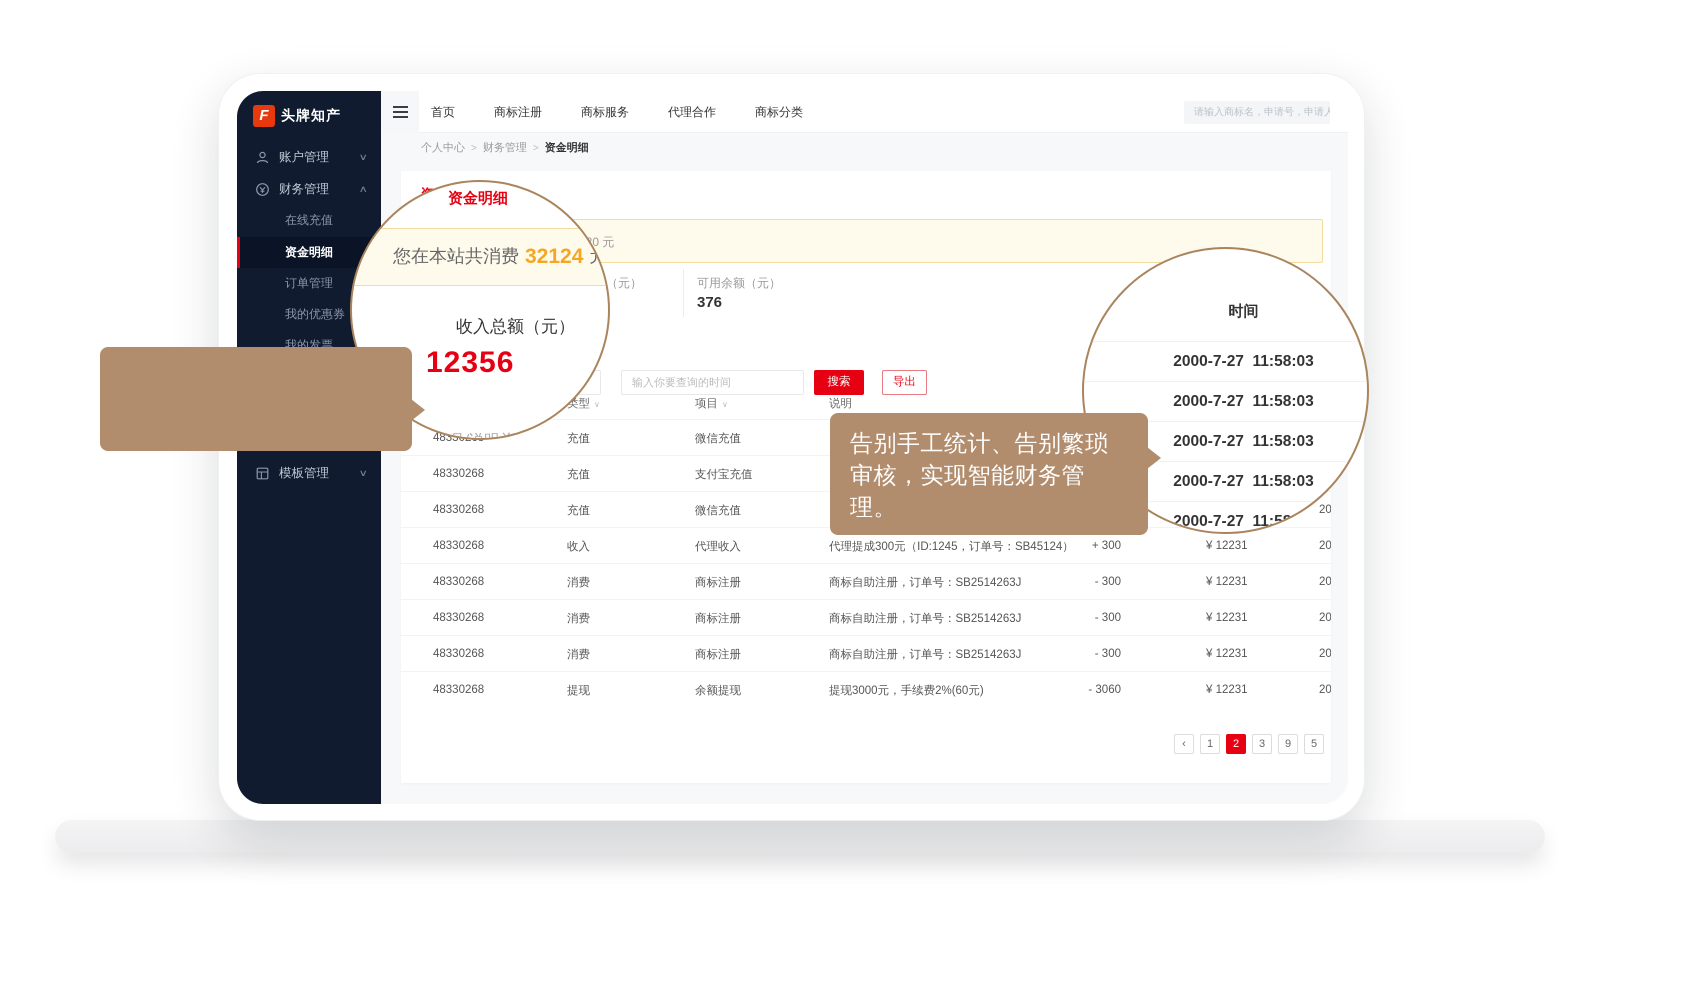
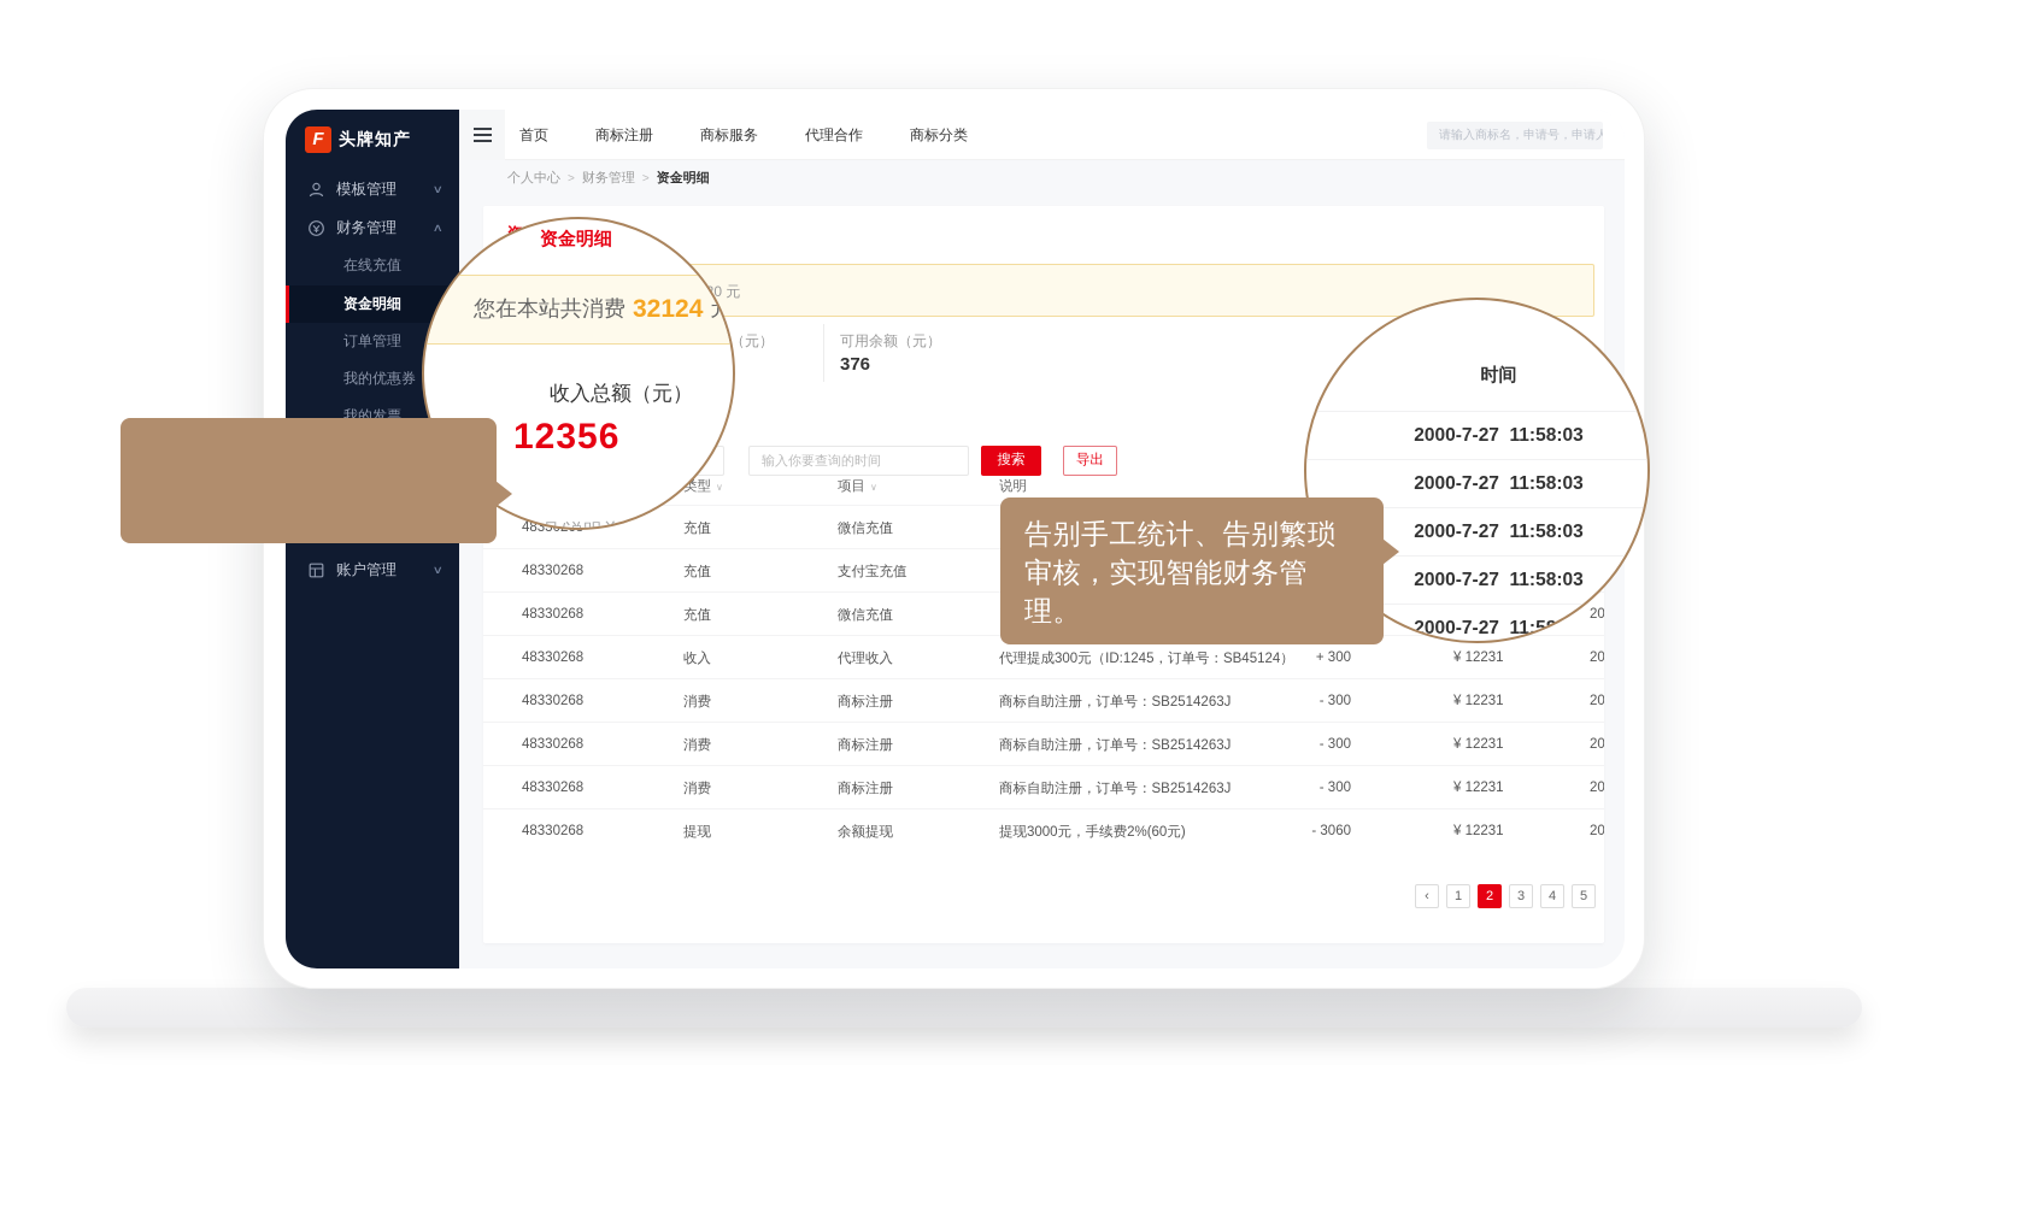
  F
  头牌知产
- 账户管理
+ 模板管理
  ∨
  财务管理
  ∧
  在线充值
  资金明细
  订单管理
  我的优惠券
  我的发票
- 模板管理
+ 账户管理
  ∨
  首页
  商标注册
  商标服务
  代理合作
  商标分类
  请输入商标名，申请号，申请人
  个人中心
  >
  财务管理
  >
  资金明细
  （元）
  可用余额（元）
  376
  输入你要查询的时间
  搜索
  导出
  类型 ∨
  项目 ∨
  说明
  充值
  微信充值
  48330268
  充值
  支付宝充值
  48330268
  充值
  微信充值
  48330268
  收入
  代理收入
  代理提成300元（ID:1245，订单号：SB45124）
  + 300
  ¥ 12231
  48330268
  消费
  商标注册
  商标自助注册，订单号：SB2514263J
  - 300
  ¥ 12231
  48330268
  消费
  商标注册
  商标自助注册，订单号：SB2514263J
  - 300
  ¥ 12231
  48330268
  消费
  商标注册
  商标自助注册，订单号：SB2514263J
  - 300
  ¥ 12231
  48330268
  提现
  余额提现
  提现3000元，手续费2%(60元)
  - 3060
  ¥ 12231
  ‹
  1
  2
  3
- 9
+ 4
  5
  资金明细
  您在本站共消费
  32124
  元
  收入总额（元）
  12356
  时间
  2000-7-27 11:58:03
  2000-7-27 11:58:03
  2000-7-27 11:58:03
  2000-7-27 11:58:03
  2000-7-27 11:58:03
  告别手工统计、告别繁琐审核，实现智能财务管理。
